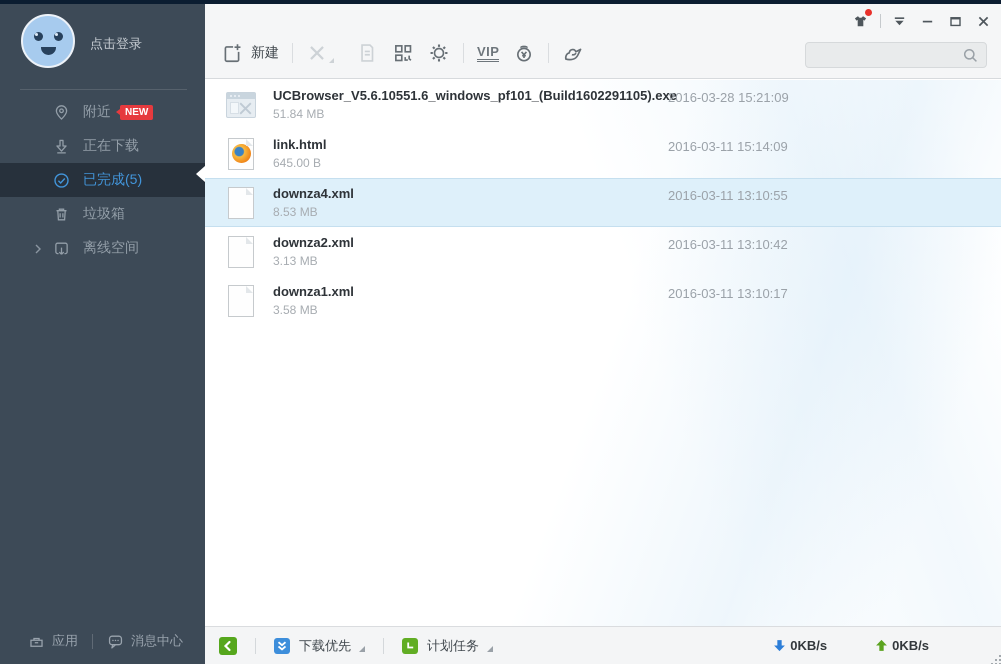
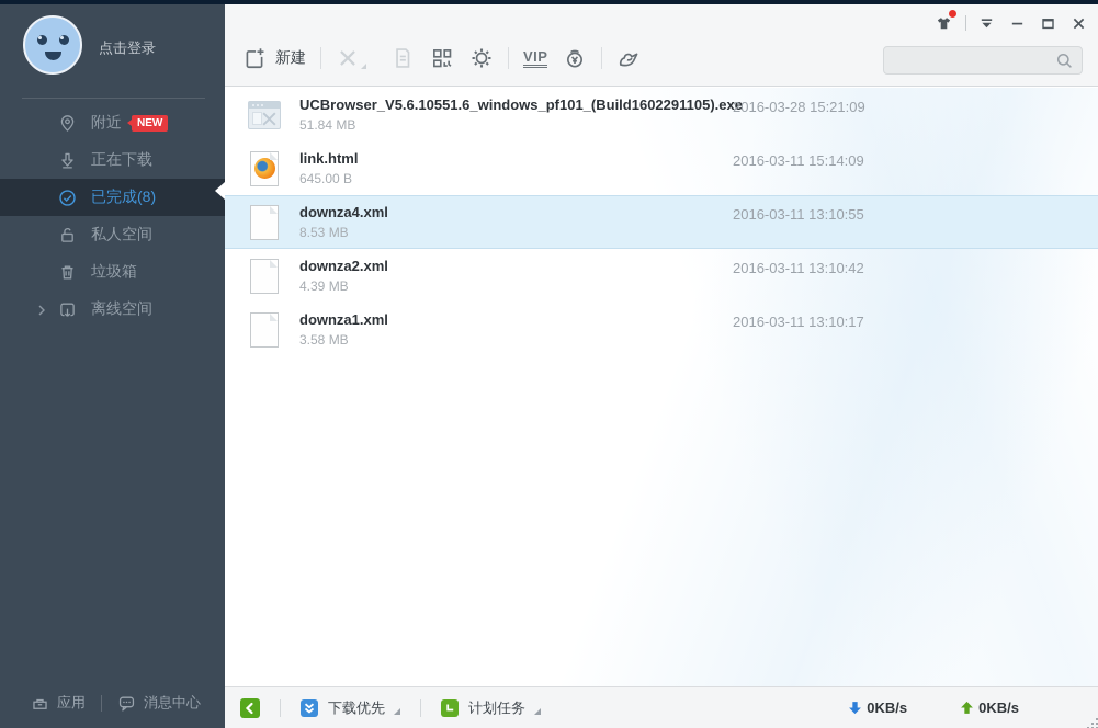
  点击登录
  附近
  NEW
  正在下载
- 已完成(5)
+ 已完成(8)
+ 私人空间
  垃圾箱
  离线空间
  应用
  消息中心
  新建
  VIP
  UCBrowser_V5.6.10551.6_windows_pf101_(Build1602291105).exe
  51.84 MB
  2016-03-28 15:21:09
  link.html
  645.00 B
  2016-03-11 15:14:09
  downza4.xml
  8.53 MB
  2016-03-11 13:10:55
  downza2.xml
- 3.13 MB
+ 4.39 MB
  2016-03-11 13:10:42
  downza1.xml
  3.58 MB
  2016-03-11 13:10:17
  下载优先
  计划任务
  0KB/s
  0KB/s
